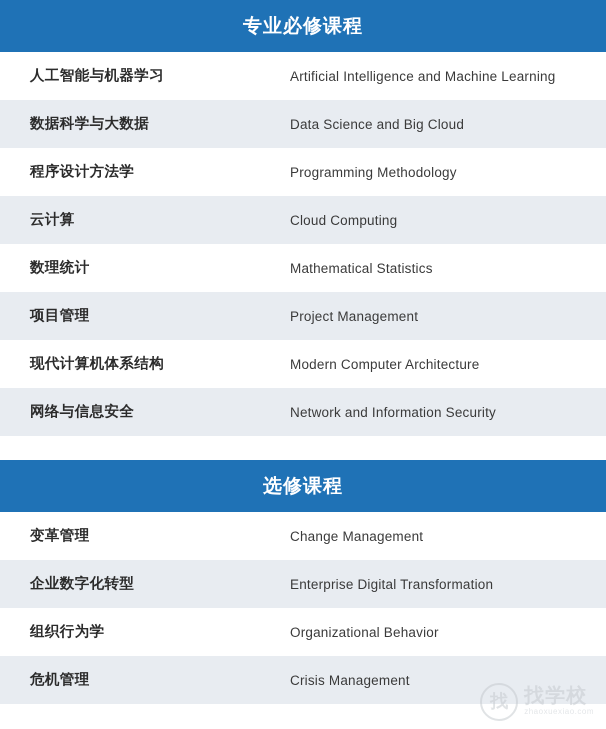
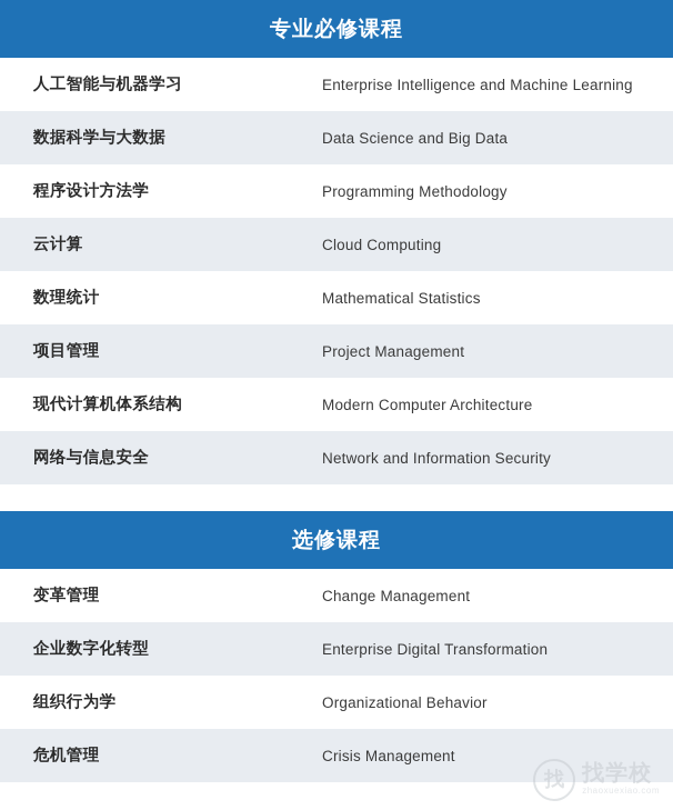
  专业必修课程
  人工智能与机器学习
- Artificial Intelligence and Machine Learning
+ Enterprise Intelligence and Machine Learning
  数据科学与大数据
- Data Science and Big Cloud
+ Data Science and Big Data
  程序设计方法学
  Programming Methodology
  云计算
  Cloud Computing
  数理统计
  Mathematical Statistics
  项目管理
  Project Management
  现代计算机体系结构
  Modern Computer Architecture
  网络与信息安全
  Network and Information Security
  选修课程
  变革管理
  Change Management
  企业数字化转型
  Enterprise Digital Transformation
  组织行为学
  Organizational Behavior
  危机管理
  Crisis Management
  找
  找学校
  zhaoxuexiao.com
